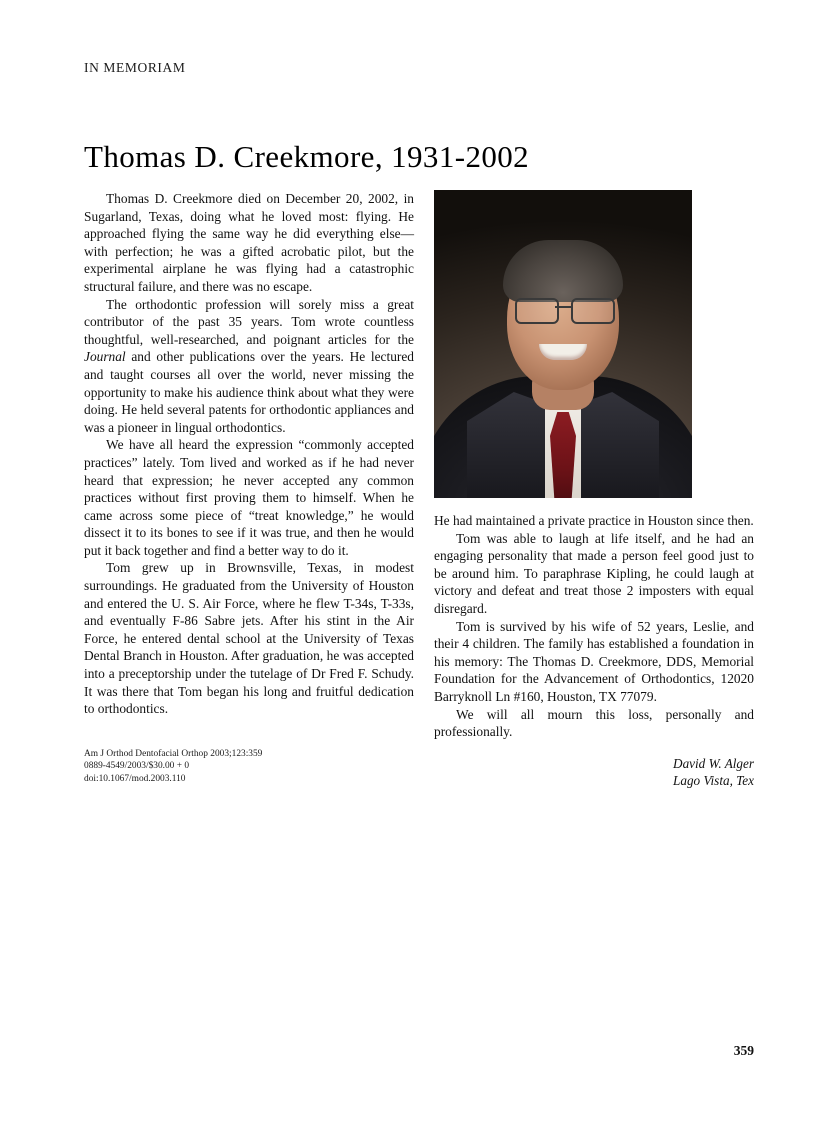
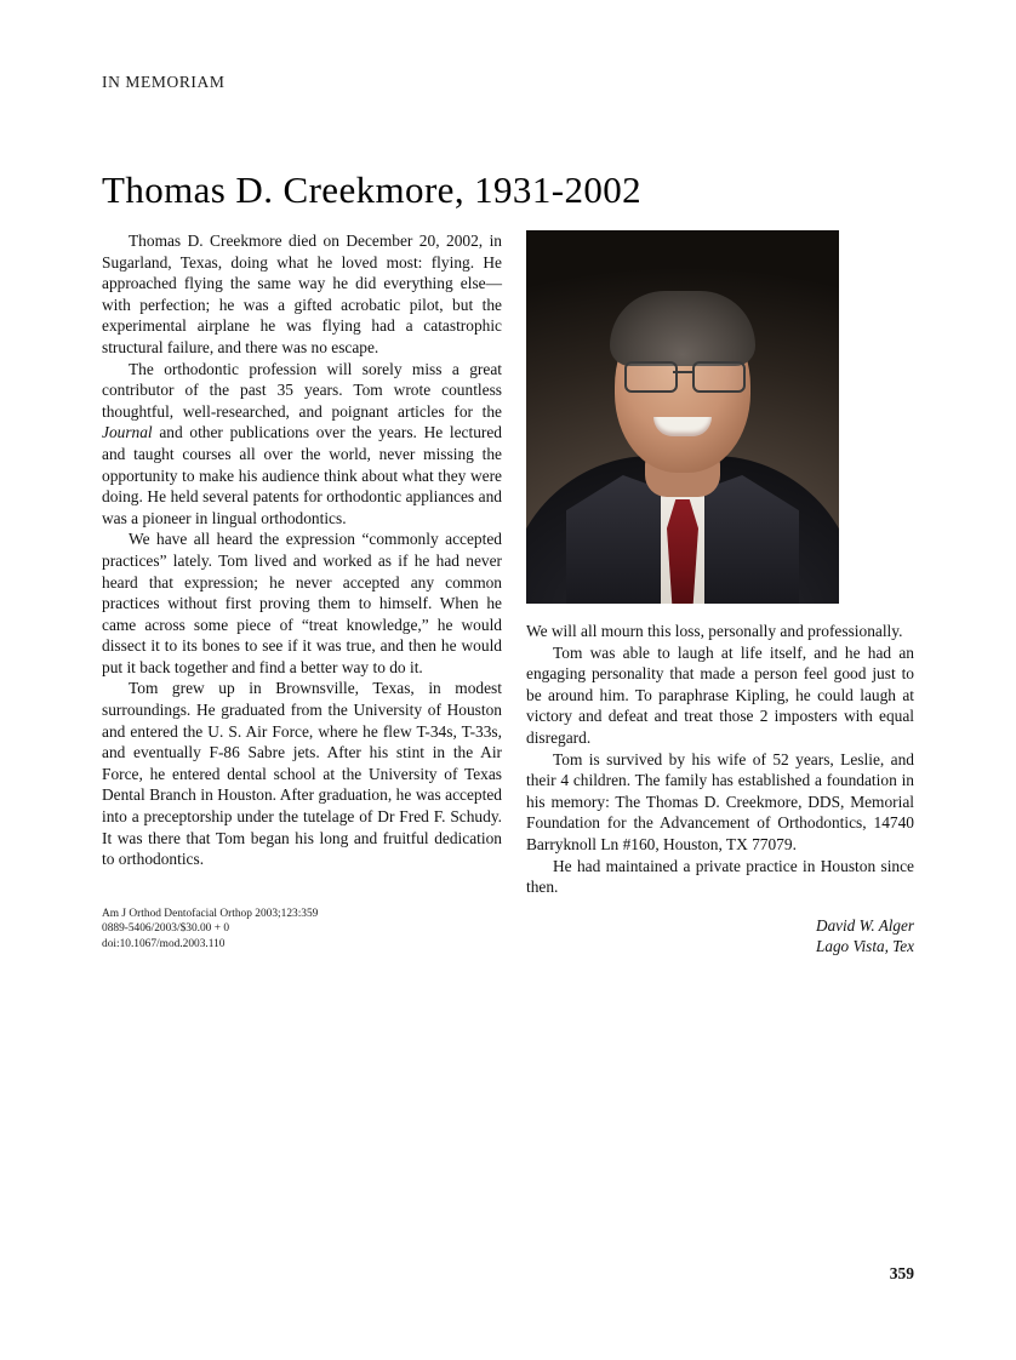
  IN MEMORIAM
  Thomas D. Creekmore, 1931-2002
  Thomas D. Creekmore died on December 20, 2002, in Sugarland, Texas, doing what he loved most: flying. He approached flying the same way he did everything else—with perfection; he was a gifted acrobatic pilot, but the experimental airplane he was flying had a catastrophic structural failure, and there was no escape.
  The orthodontic profession will sorely miss a great contributor of the past 35 years. Tom wrote countless thoughtful, well-researched, and poignant articles for the Journal and other publications over the years. He lectured and taught courses all over the world, never missing the opportunity to make his audience think about what they were doing. He held several patents for orthodontic appliances and was a pioneer in lingual orthodontics.
  We have all heard the expression “commonly accepted practices” lately. Tom lived and worked as if he had never heard that expression; he never accepted any common practices without first proving them to himself. When he came across some piece of “treat knowledge,” he would dissect it to its bones to see if it was true, and then he would put it back together and find a better way to do it.
  Tom grew up in Brownsville, Texas, in modest surroundings. He graduated from the University of Houston and entered the U. S. Air Force, where he flew T-34s, T-33s, and eventually F-86 Sabre jets. After his stint in the Air Force, he entered dental school at the University of Texas Dental Branch in Houston. After graduation, he was accepted into a preceptorship under the tutelage of Dr Fred F. Schudy. It was there that Tom began his long and fruitful dedication to orthodontics.
- He had maintained a private practice in Houston since then.
+ We will all mourn this loss, personally and professionally.
  Tom was able to laugh at life itself, and he had an engaging personality that made a person feel good just to be around him. To paraphrase Kipling, he could laugh at victory and defeat and treat those 2 imposters with equal disregard.
- Tom is survived by his wife of 52 years, Leslie, and their 4 children. The family has established a foundation in his memory: The Thomas D. Creekmore, DDS, Memorial Foundation for the Advancement of Orthodontics, 12020 Barryknoll Ln #160, Houston, TX 77079.
+ Tom is survived by his wife of 52 years, Leslie, and their 4 children. The family has established a foundation in his memory: The Thomas D. Creekmore, DDS, Memorial Foundation for the Advancement of Orthodontics, 14740 Barryknoll Ln #160, Houston, TX 77079.
- We will all mourn this loss, personally and professionally.
+ He had maintained a private practice in Houston since then.
  David W. Alger
  Lago Vista, Tex
  Am J Orthod Dentofacial Orthop 2003;123:359
- 0889-4549/2003/$30.00 + 0
+ 0889-5406/2003/$30.00 + 0
  doi:10.1067/mod.2003.110
  359
